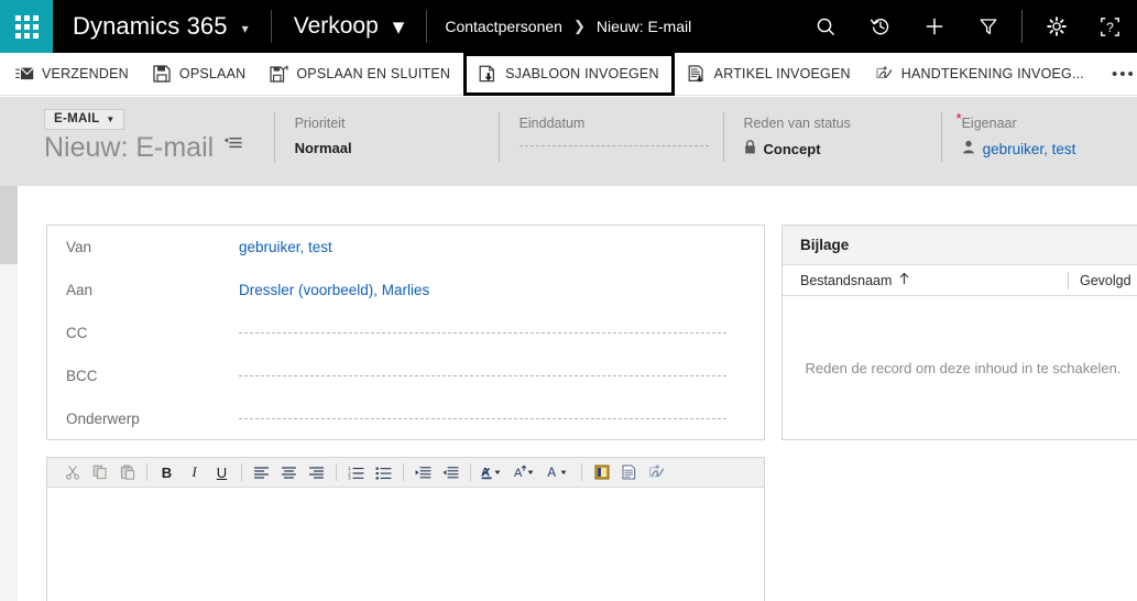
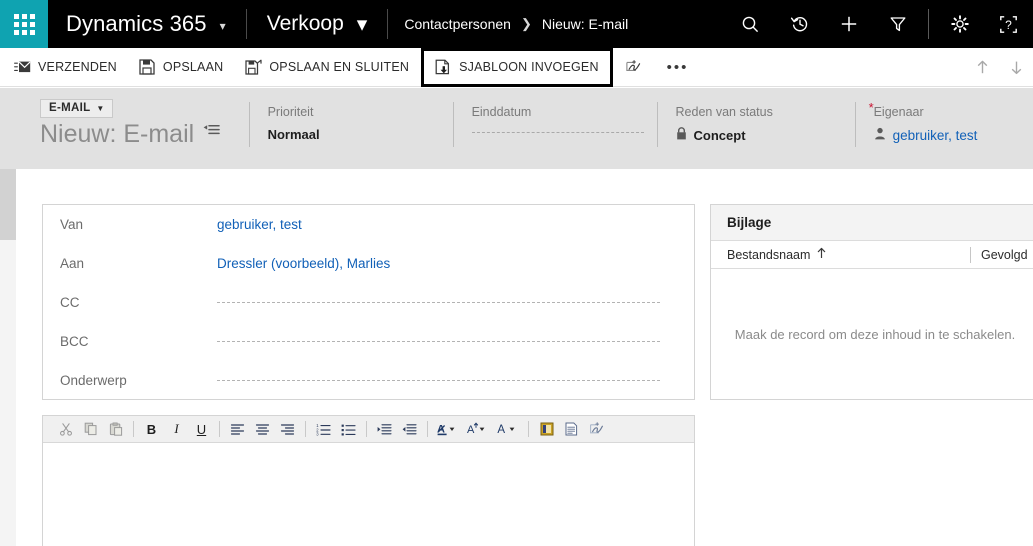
  Dynamics 365
  ▾
  Verkoop
  ▾
  Contactpersonen
  ❯
  Nieuw: E-mail
  ?
  VERZENDEN
  OPSLAAN
  OPSLAAN EN SLUITEN
  SJABLOON INVOEGEN
- ARTIKEL INVOEGEN
- HANDTEKENING INVOEG...
  •••
  E-MAIL
  ▼
  Nieuw: E-mail
  Prioriteit
  Normaal
  Einddatum
  Reden van status
  Concept
  *
  Eigenaar
  gebruiker, test
  Van
  gebruiker, test
  Aan
  Dressler (voorbeeld), Marlies
  CC
  BCC
  Onderwerp
  Bijlage
  Bestandsnaam
  Gevolgd
- Reden de record om deze inhoud in te schakelen.
+ Maak de record om deze inhoud in te schakelen.
  B
  I
  U
  A
  A
